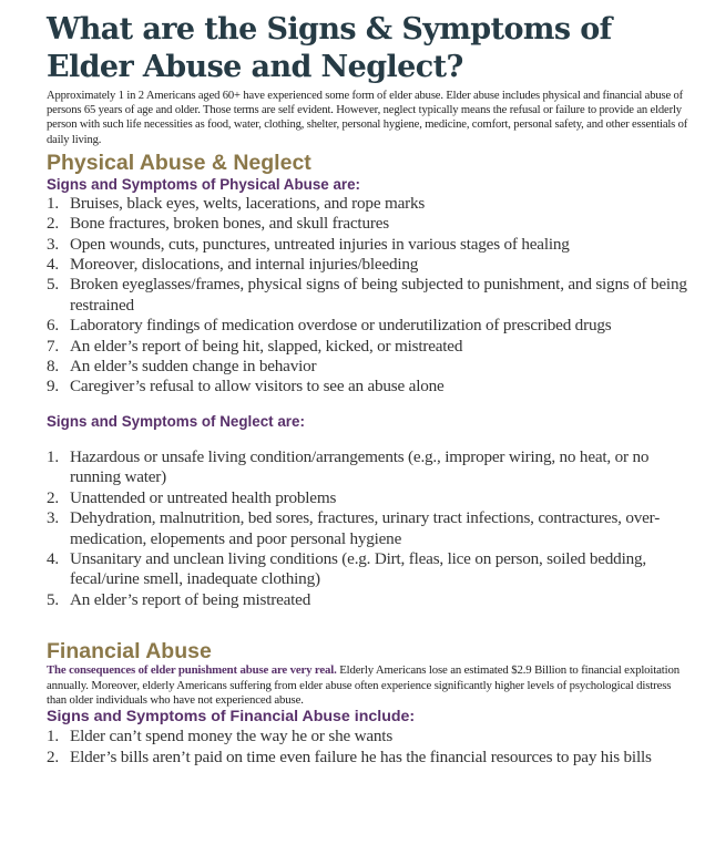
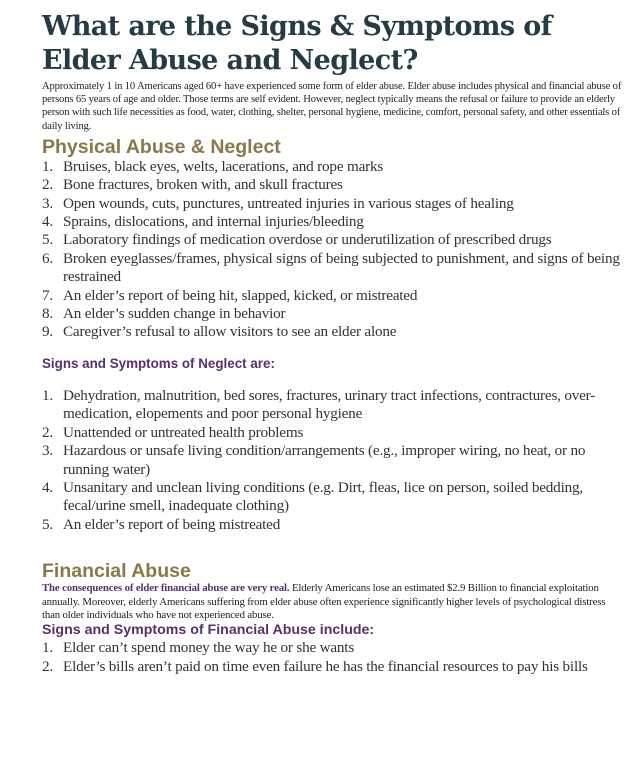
  What are the Signs & Symptoms of Elder Abuse and Neglect?
- Approximately 1 in 2 Americans aged 60+ have experienced some form of elder abuse. Elder abuse includes physical and financial abuse of persons 65 years of age and older. Those terms are self evident. However, neglect typically means the refusal or failure to provide an elderly person with such life necessities as food, water, clothing, shelter, personal hygiene, medicine, comfort, personal safety, and other essentials of daily living.
+ Approximately 1 in 10 Americans aged 60+ have experienced some form of elder abuse. Elder abuse includes physical and financial abuse of persons 65 years of age and older. Those terms are self evident. However, neglect typically means the refusal or failure to provide an elderly person with such life necessities as food, water, clothing, shelter, personal hygiene, medicine, comfort, personal safety, and other essentials of daily living.
  Physical Abuse & Neglect
- Signs and Symptoms of Physical Abuse are:
  1.
  Bruises, black eyes, welts, lacerations, and rope marks
  2.
- Bone fractures, broken bones, and skull fractures
+ Bone fractures, broken with, and skull fractures
  3.
  Open wounds, cuts, punctures, untreated injuries in various stages of healing
  4.
- Moreover, dislocations, and internal injuries/bleeding
+ Sprains, dislocations, and internal injuries/bleeding
  5.
- Broken eyeglasses/frames, physical signs of being subjected to punishment, and signs of being restrained
+ Laboratory findings of medication overdose or underutilization of prescribed drugs
  6.
- Laboratory findings of medication overdose or underutilization of prescribed drugs
+ Broken eyeglasses/frames, physical signs of being subjected to punishment, and signs of being restrained
  7.
  An elder’s report of being hit, slapped, kicked, or mistreated
  8.
  An elder’s sudden change in behavior
  9.
- Caregiver’s refusal to allow visitors to see an abuse alone
+ Caregiver’s refusal to allow visitors to see an elder alone
  Signs and Symptoms of Neglect are:
  1.
- Hazardous or unsafe living condition/arrangements (e.g., improper wiring, no heat, or no running water)
+ Dehydration, malnutrition, bed sores, fractures, urinary tract infections, contractures, over-medication, elopements and poor personal hygiene
  2.
  Unattended or untreated health problems
  3.
- Dehydration, malnutrition, bed sores, fractures, urinary tract infections, contractures, over-medication, elopements and poor personal hygiene
+ Hazardous or unsafe living condition/arrangements (e.g., improper wiring, no heat, or no running water)
  4.
  Unsanitary and unclean living conditions (e.g. Dirt, fleas, lice on person, soiled bedding, fecal/urine smell, inadequate clothing)
  5.
  An elder’s report of being mistreated
  Financial Abuse
- The consequences of elder punishment abuse are very real. Elderly Americans lose an estimated $2.9 Billion to financial exploitation annually. Moreover, elderly Americans suffering from elder abuse often experience significantly higher levels of psychological distress than older individuals who have not experienced abuse.
+ The consequences of elder financial abuse are very real. Elderly Americans lose an estimated $2.9 Billion to financial exploitation annually. Moreover, elderly Americans suffering from elder abuse often experience significantly higher levels of psychological distress than older individuals who have not experienced abuse.
  Signs and Symptoms of Financial Abuse include:
  1.
  Elder can’t spend money the way he or she wants
  2.
  Elder’s bills aren’t paid on time even failure he has the financial resources to pay his bills
